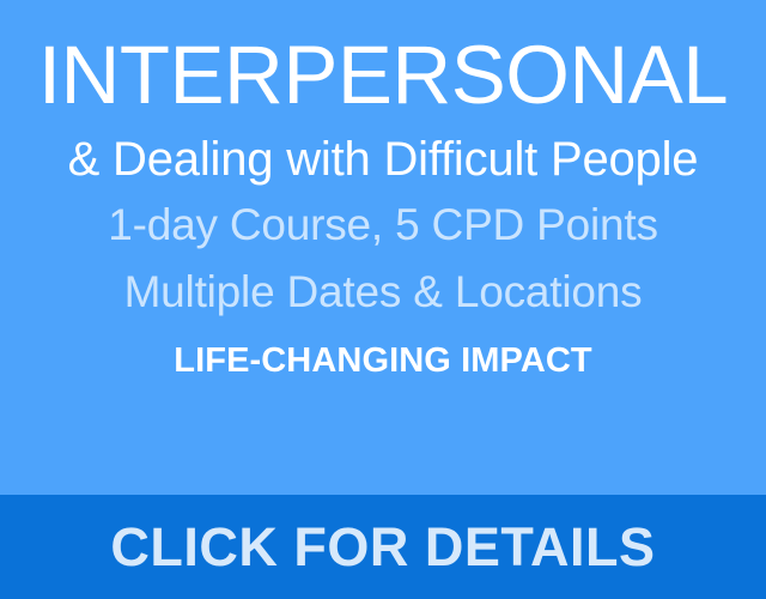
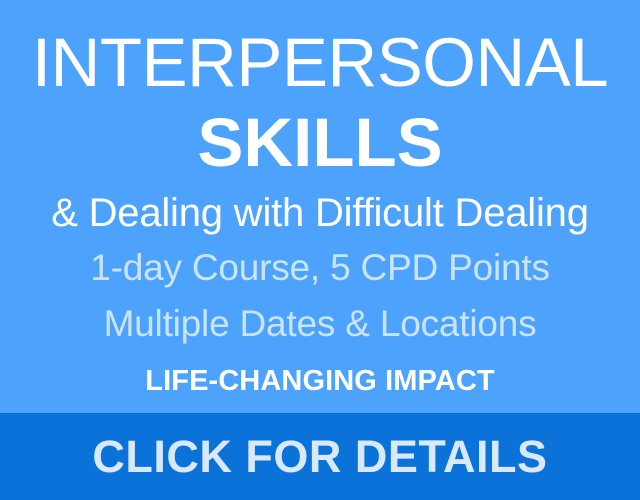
  INTERPERSONAL
+ SKILLS
- & Dealing with Difficult People
+ & Dealing with Difficult Dealing
  1-day Course, 5 CPD Points
  Multiple Dates & Locations
  LIFE-CHANGING IMPACT
  CLICK FOR DETAILS
